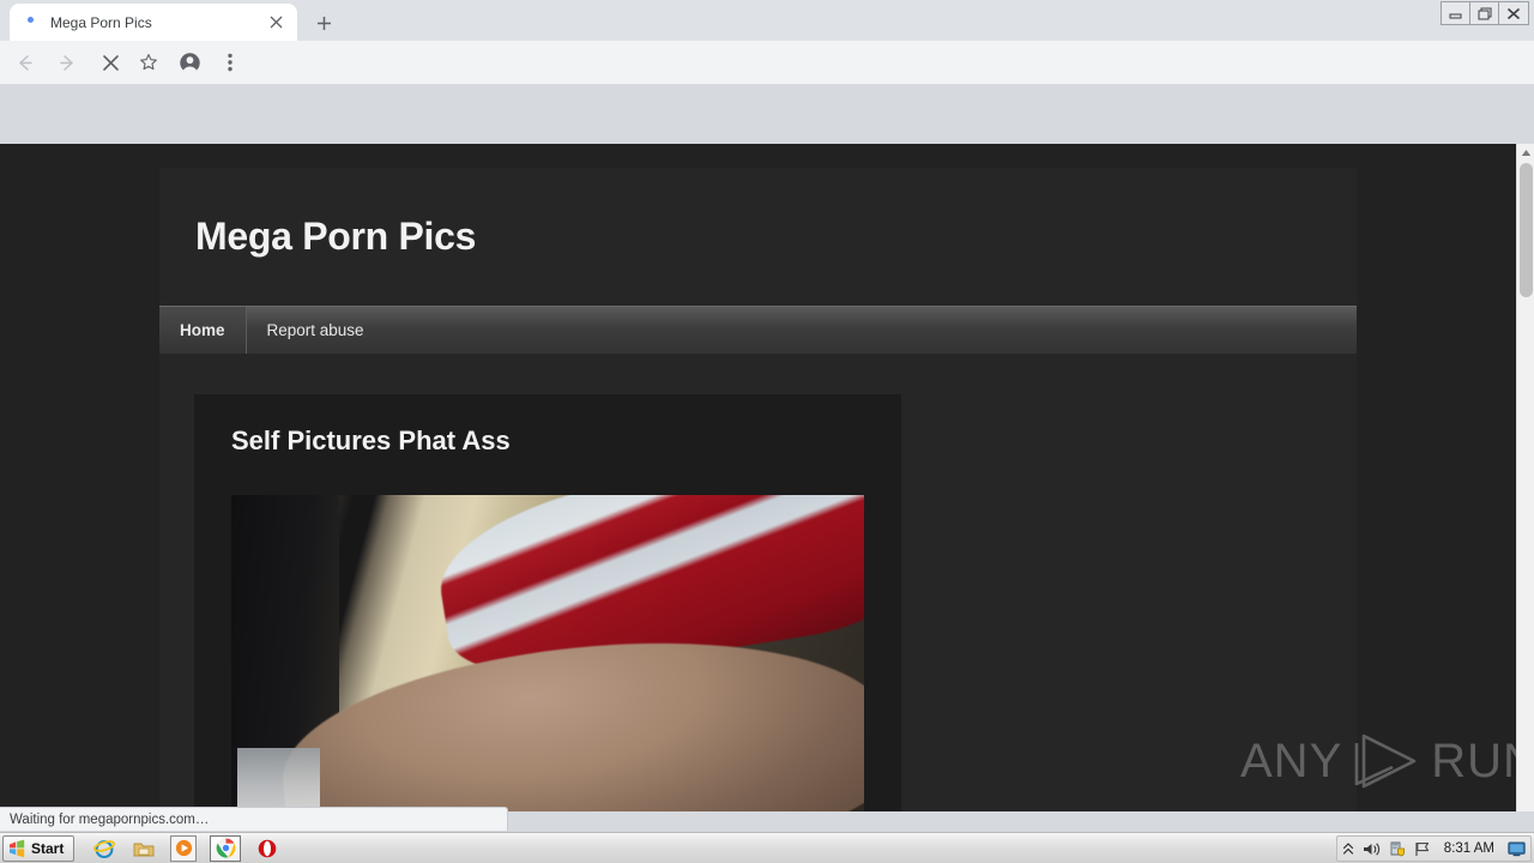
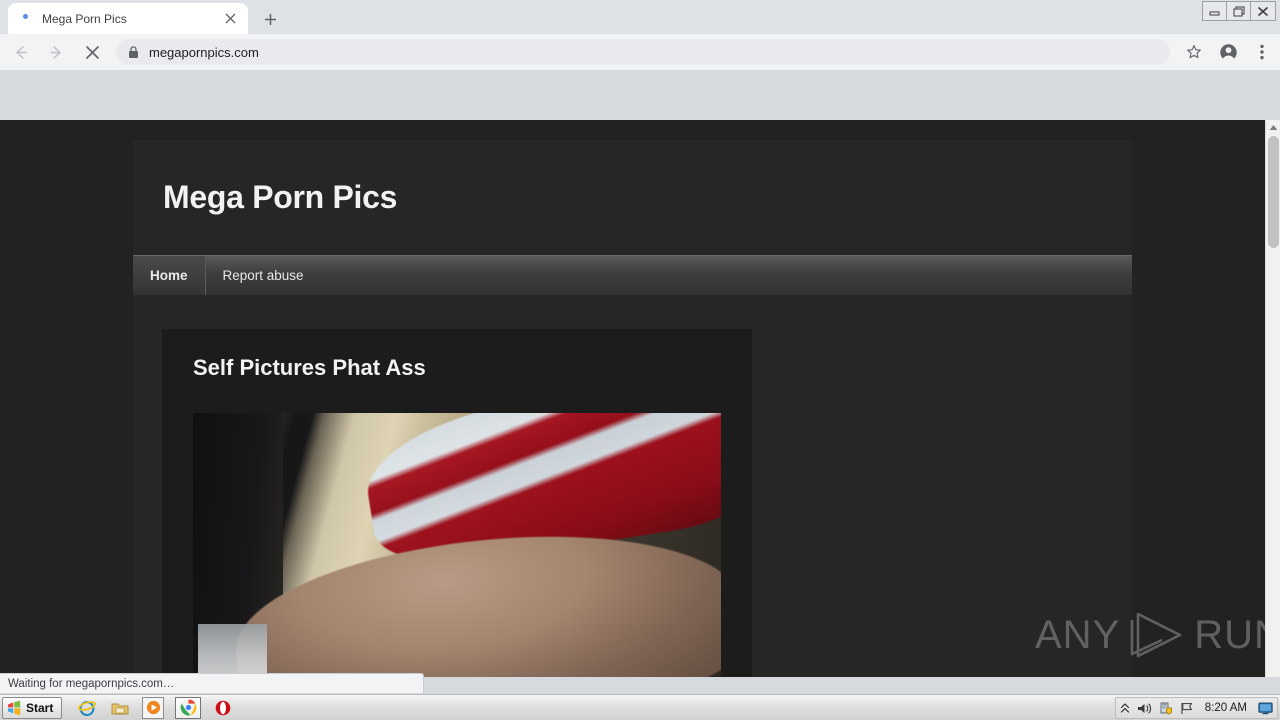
  Mega Porn Pics
+ megapornpics.com
  Mega Porn Pics
  Home
  Report abuse
  Self Pictures Phat Ass
  ANY
  Waiting for megapornpics.com…
  Start
- 8:31 AM
+ 8:20 AM
